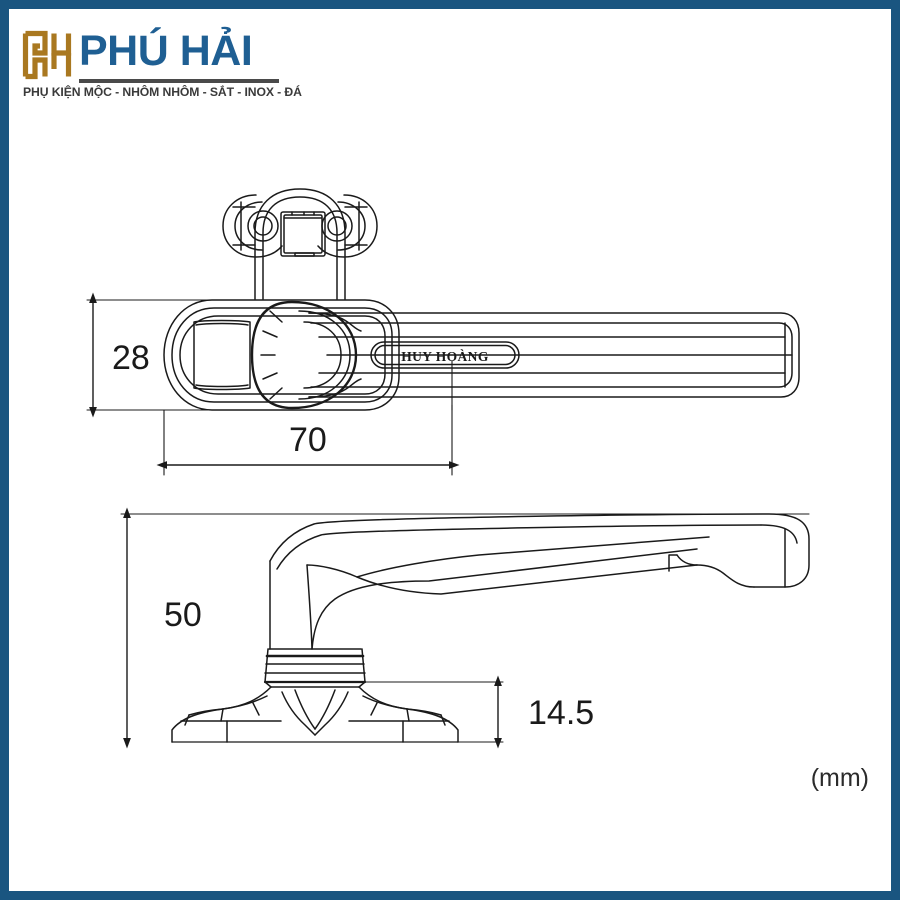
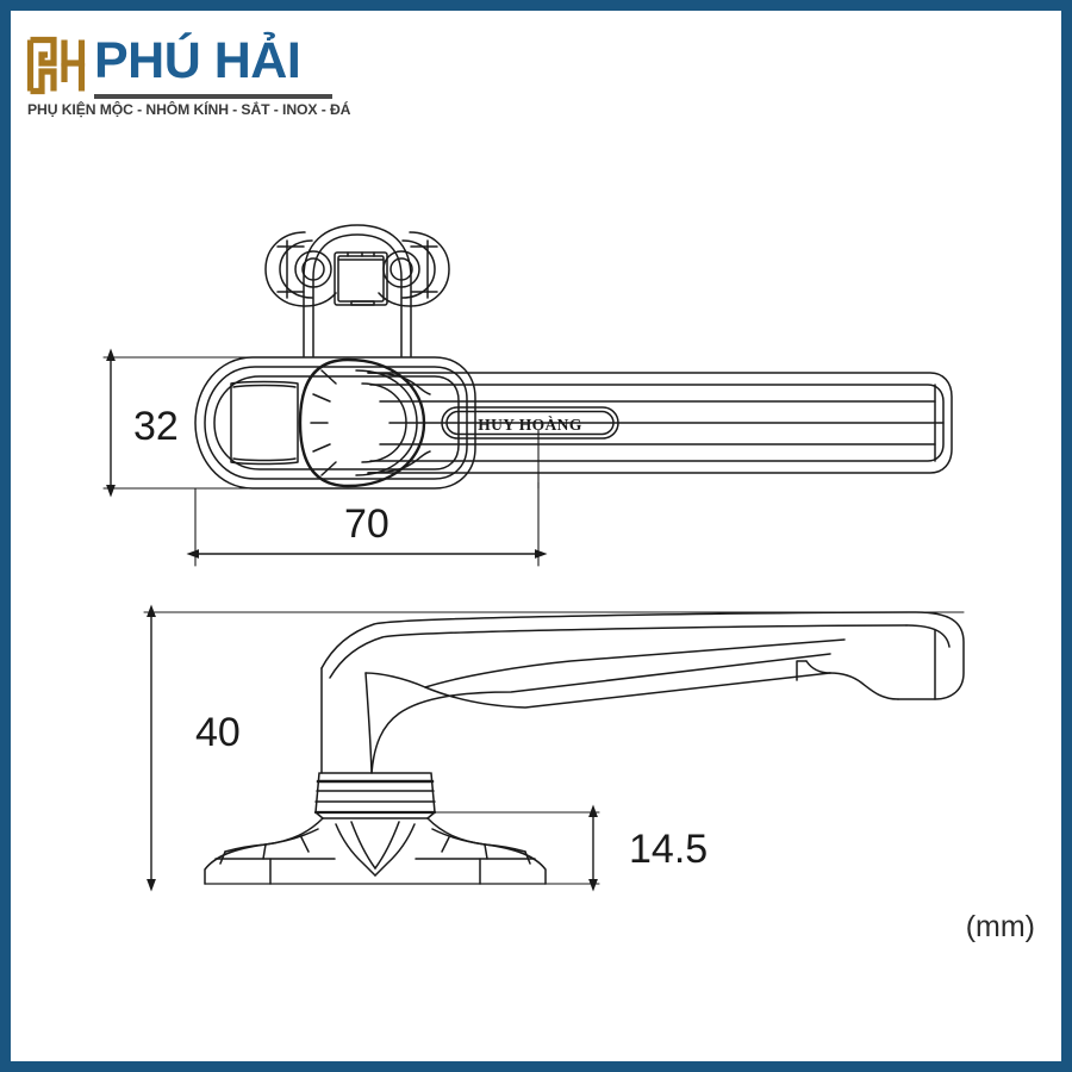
  PHÚ HẢI
- PHỤ KIỆN MỘC - NHÔM NHÔM - SẮT - INOX - ĐÁ
+ PHỤ KIỆN MỘC - NHÔM KÍNH - SẮT - INOX - ĐÁ
- 28
+ 32
  70
- 50
+ 40
  14.5
  HUY HOÀNG
  (mm)
